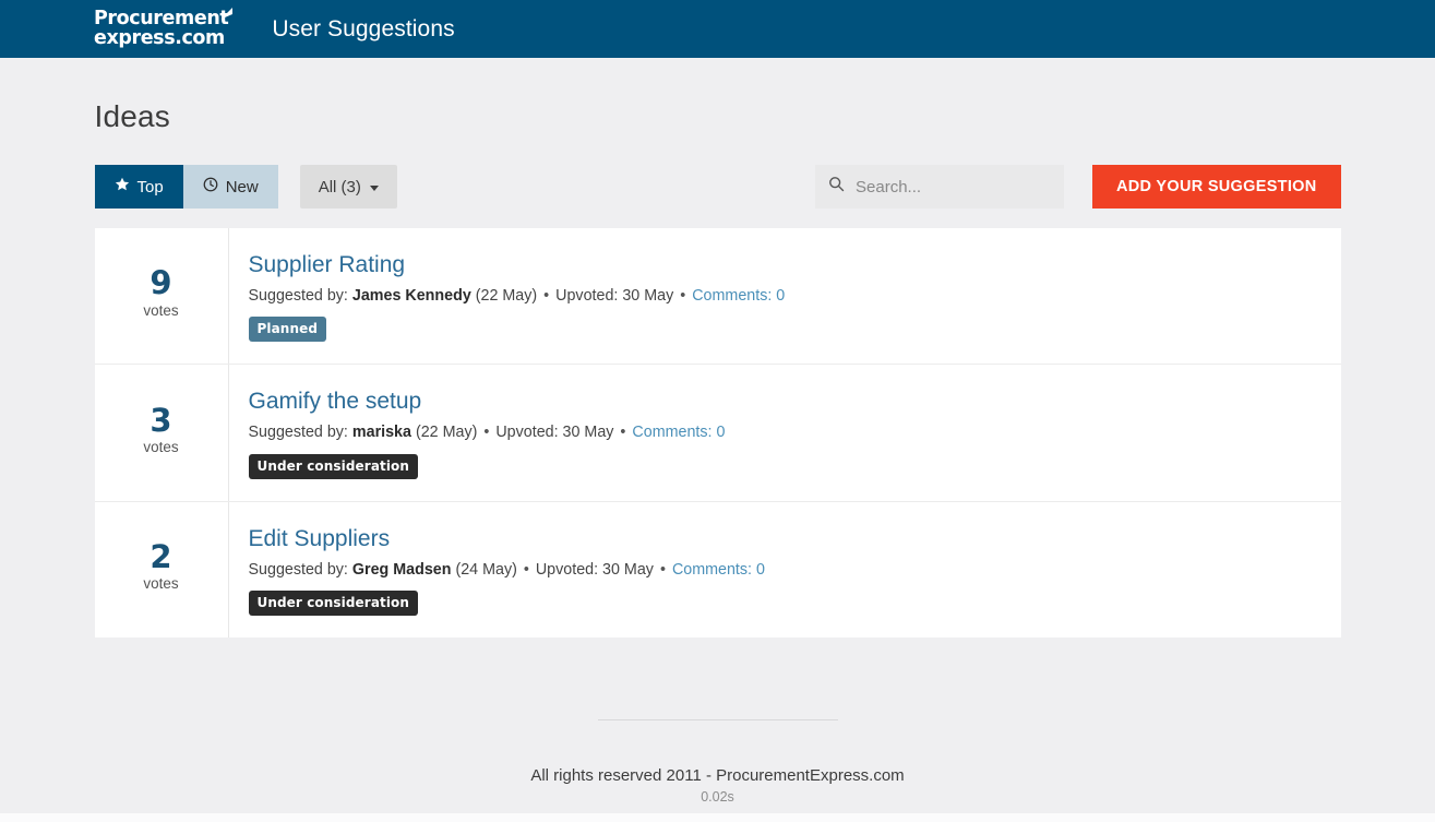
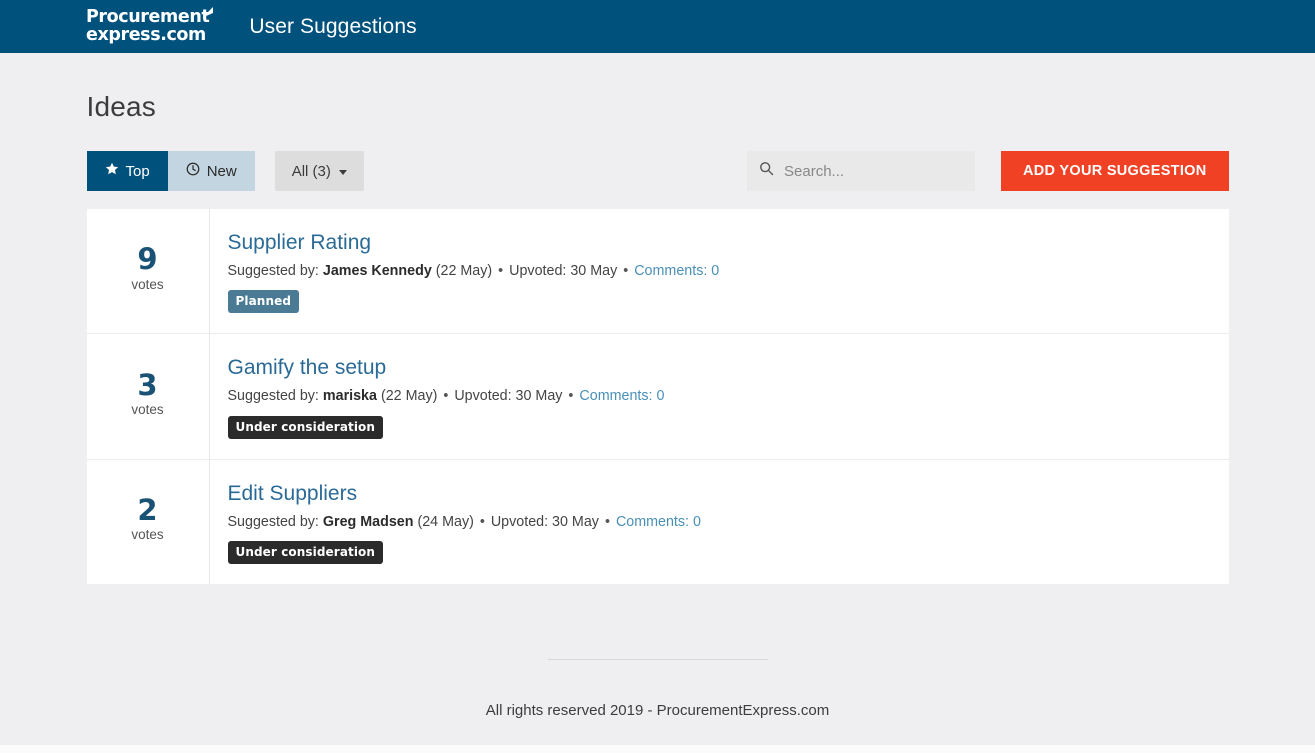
  Procurement
  express.com
  User Suggestions
  Ideas
  Top
  New
  All (3)
  Search...
  ADD YOUR SUGGESTION
  9
  votes
  Supplier Rating
  Suggested by: James Kennedy (22 May) • Upvoted: 30 May • Comments: 0
  Planned
  3
  votes
  Gamify the setup
  Suggested by: mariska (22 May) • Upvoted: 30 May • Comments: 0
  Under consideration
  2
  votes
  Edit Suppliers
  Suggested by: Greg Madsen (24 May) • Upvoted: 30 May • Comments: 0
  Under consideration
- All rights reserved 2011 - ProcurementExpress.com
+ All rights reserved 2019 - ProcurementExpress.com
- 0.02s
